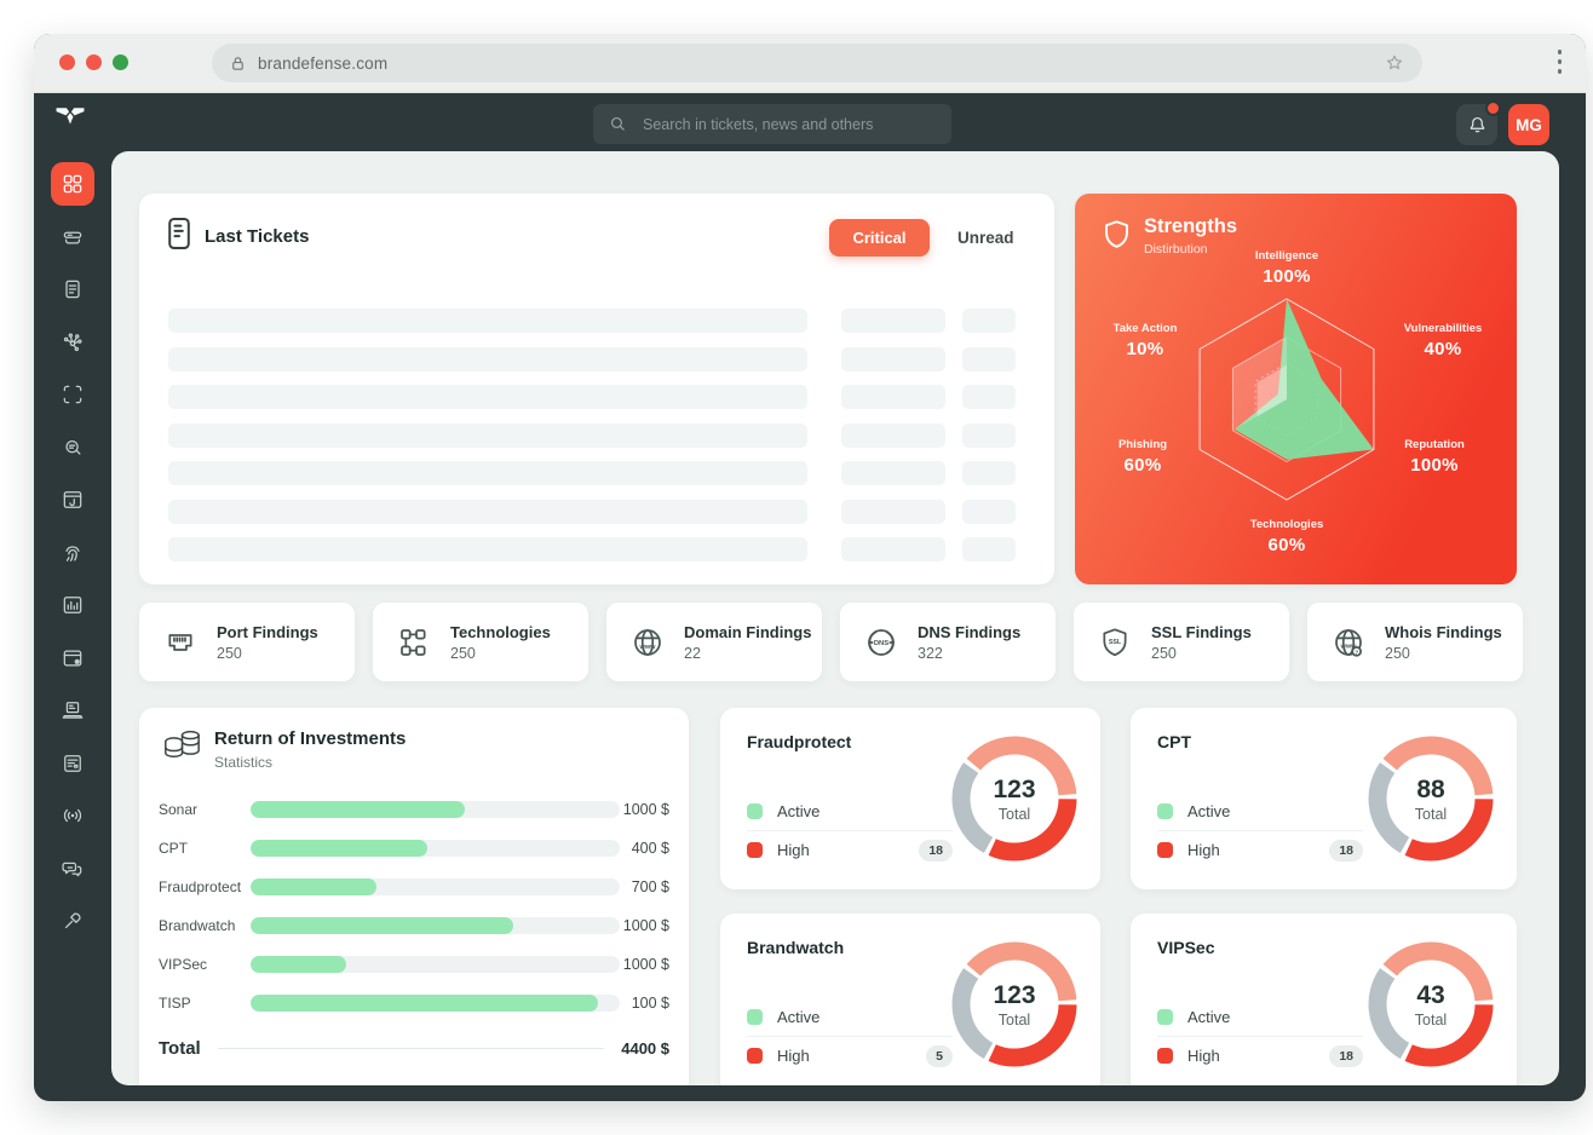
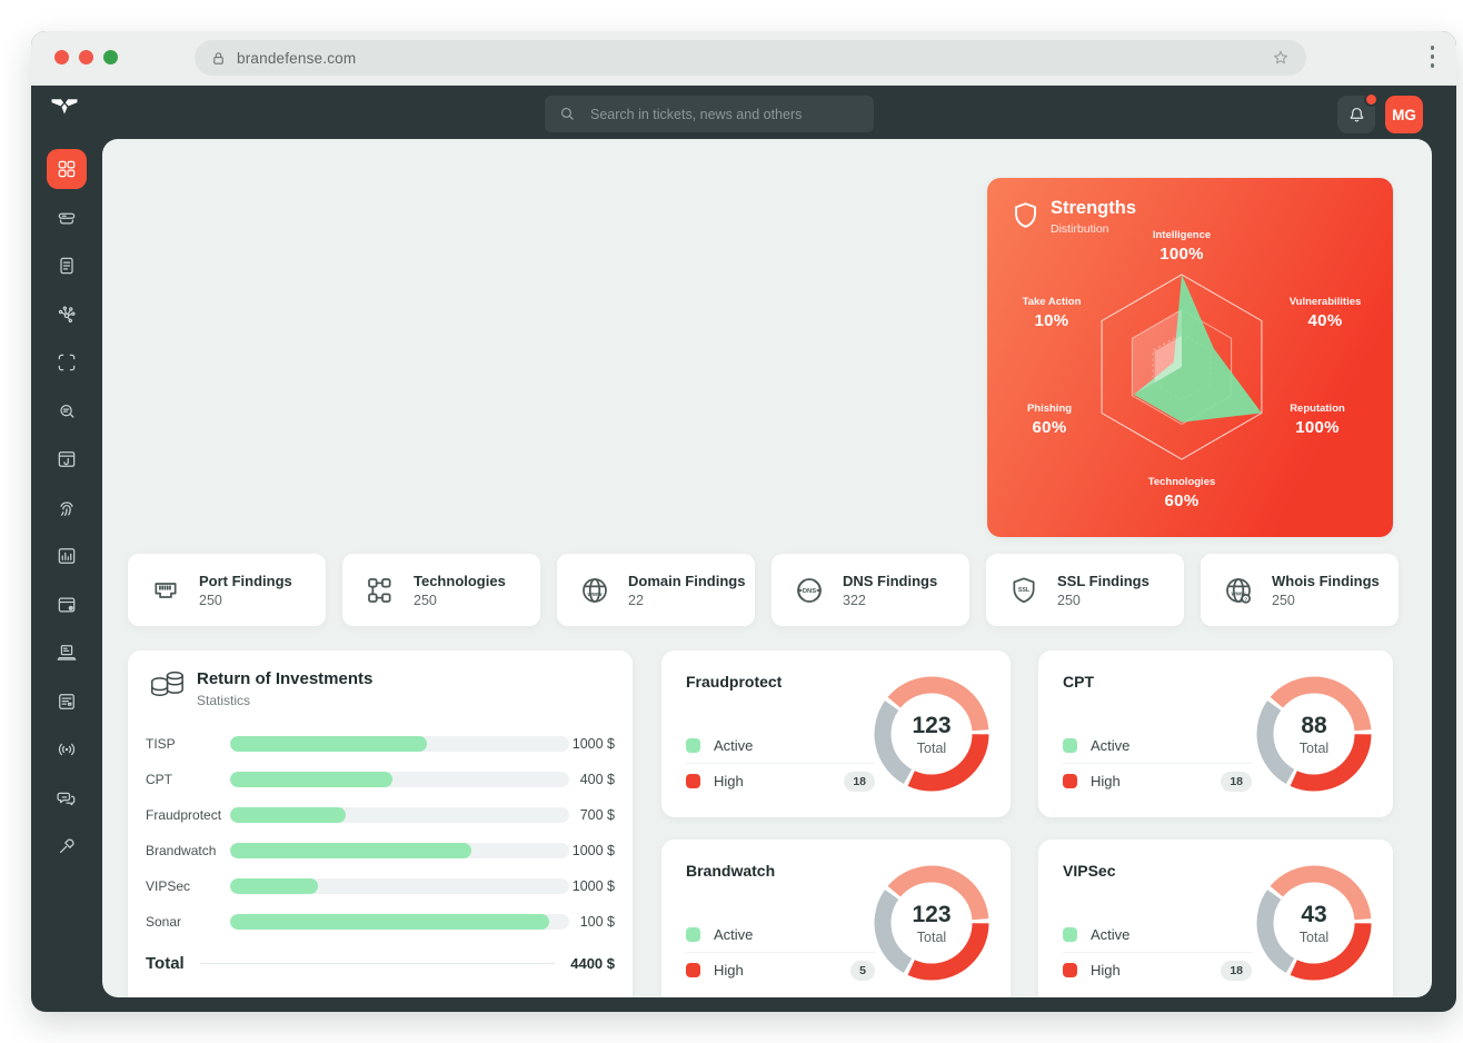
  brandefense.com
  Search in tickets, news and others
  MG
- Last Tickets
- Critical
- Unread
  Strengths
  Distirbution
  Intelligence
  100%
  Vulnerabilities
  40%
  Reputation
  100%
  Technologies
  60%
  Phishing
  60%
  Take Action
  10%
  Port Findings
  250
  Technologies
  250
  Domain Findings
  22
  DNS Findings
  322
  SSL Findings
  250
  Whois Findings
  250
  Return of Investments
  Statistics
- Sonar
+ TISP
  1000 $
  CPT
  400 $
  Fraudprotect
  700 $
  Brandwatch
  1000 $
  VIPSec
  1000 $
- TISP
+ Sonar
  100 $
  Total
  4400 $
  Fraudprotect
  Active
  High
  18
  123
  Total
  CPT
  Active
  High
  18
  88
  Total
  Brandwatch
  Active
  High
  5
  123
  Total
  VIPSec
  Active
  High
  18
  43
  Total
